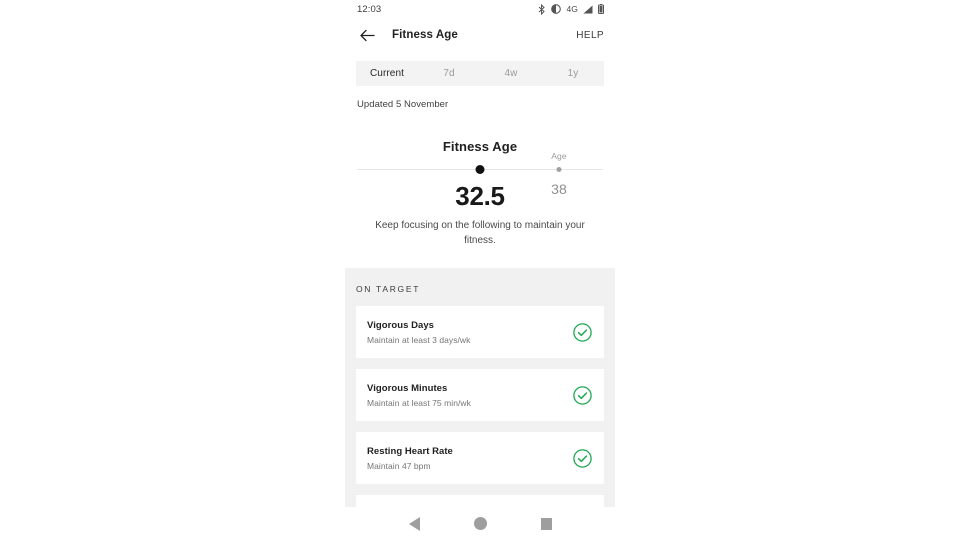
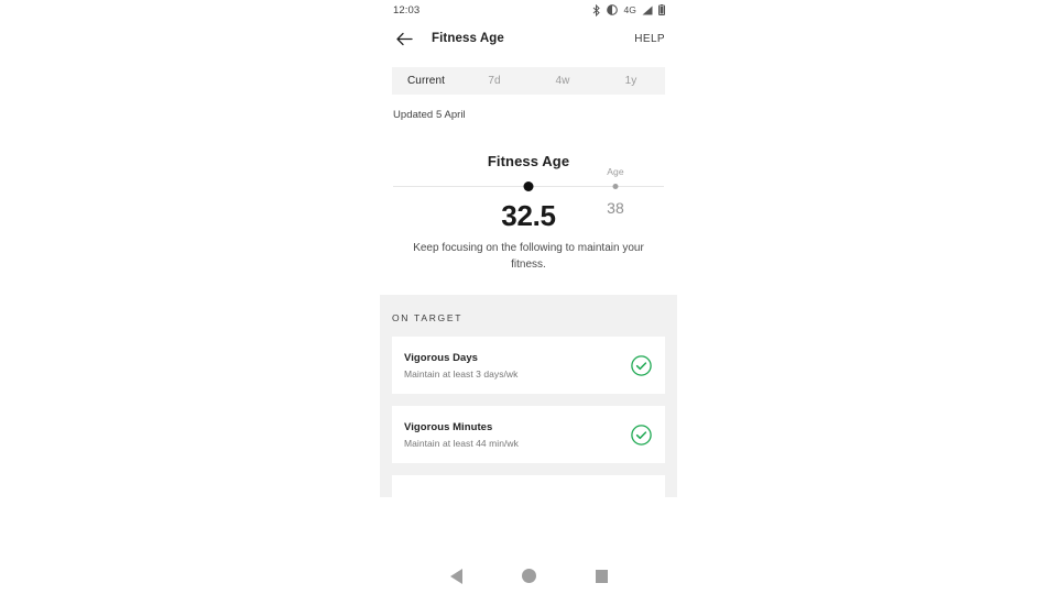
  12:03
  4G
  Fitness Age
  HELP
  Current
  7d
  4w
  1y
- Updated 5 November
+ Updated 5 April
  Fitness Age
  32.5
  Age
  38
  Keep focusing on the following to maintain your fitness.
  ON TARGET
  Vigorous Days
  Maintain at least 3 days/wk
  Vigorous Minutes
- Maintain at least 75 min/wk
+ Maintain at least 44 min/wk
- Resting Heart Rate
- Maintain 47 bpm
